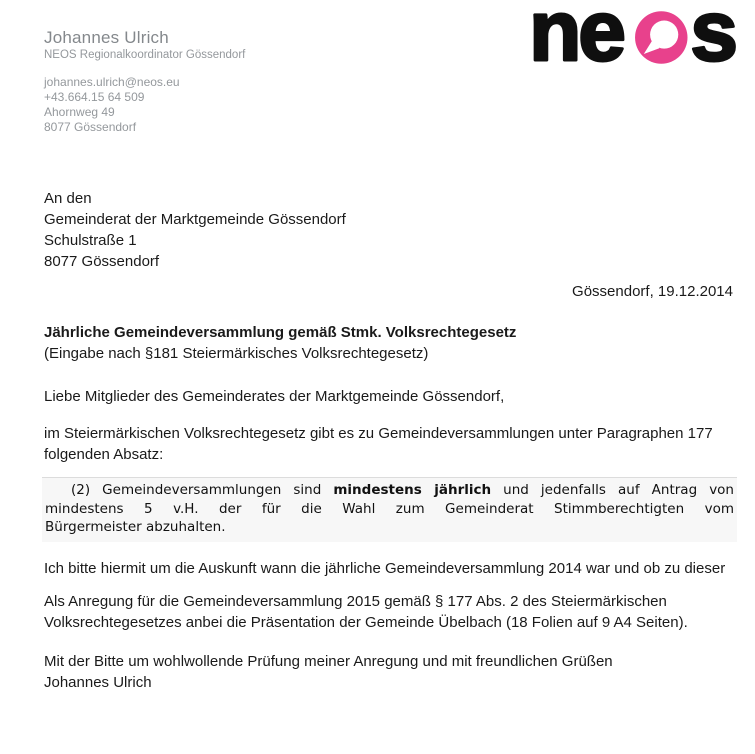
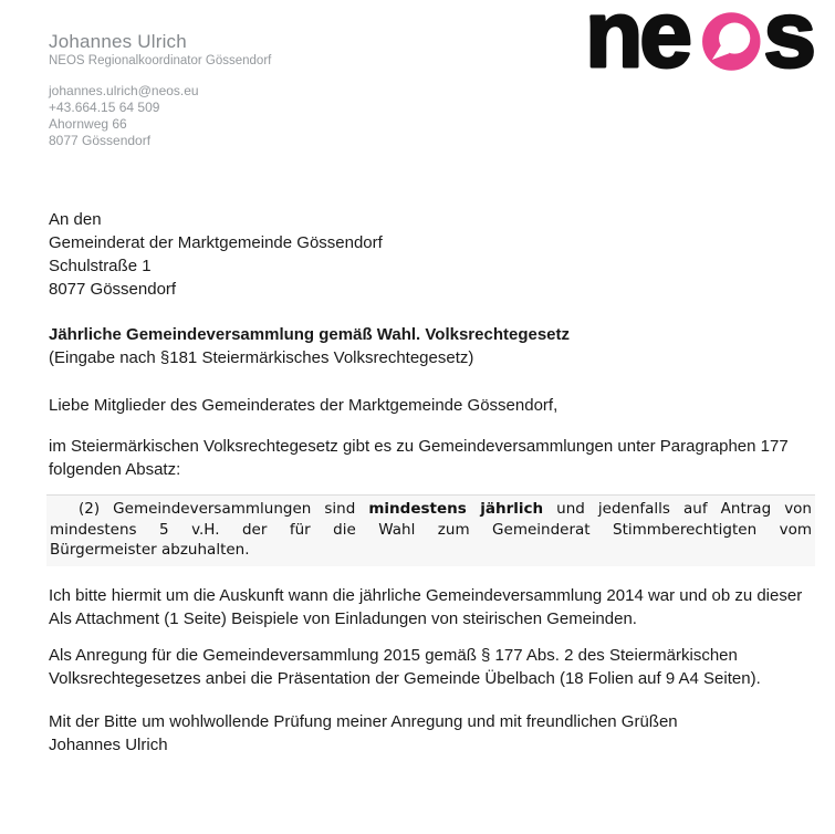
  Johannes Ulrich
  NEOS Regionalkoordinator Gössendorf
  johannes.ulrich@neos.eu
  +43.664.15 64 509
- Ahornweg 49
+ Ahornweg 66
  8077 Gössendorf
  ne
  s
  An den
  Gemeinderat der Marktgemeinde Gössendorf
  Schulstraße 1
  8077 Gössendorf
- Gössendorf, 19.12.2014
- Jährliche Gemeindeversammlung gemäß Stmk. Volksrechtegesetz
+ Jährliche Gemeindeversammlung gemäß Wahl. Volksrechtegesetz
  (Eingabe nach §181 Steiermärkisches Volksrechtegesetz)
  Liebe Mitglieder des Gemeinderates der Marktgemeinde Gössendorf,
  im Steiermärkischen Volksrechtegesetz gibt es zu Gemeindeversammlungen unter Paragraphen 177
  folgenden Absatz:
  (2) Gemeindeversammlungen sind mindestens jährlich und jedenfalls auf Antrag von
  mindestens 5 v.H. der für die Wahl zum Gemeinderat Stimmberechtigten vom
  Bürgermeister abzuhalten.
  Ich bitte hiermit um die Auskunft wann die jährliche Gemeindeversammlung 2014 war und ob zu dieser
+ Als Attachment (1 Seite) Beispiele von Einladungen von steirischen Gemeinden.
  Als Anregung für die Gemeindeversammlung 2015 gemäß § 177 Abs. 2 des Steiermärkischen
  Volksrechtegesetzes anbei die Präsentation der Gemeinde Übelbach (18 Folien auf 9 A4 Seiten).
  Mit der Bitte um wohlwollende Prüfung meiner Anregung und mit freundlichen Grüßen
  Johannes Ulrich
